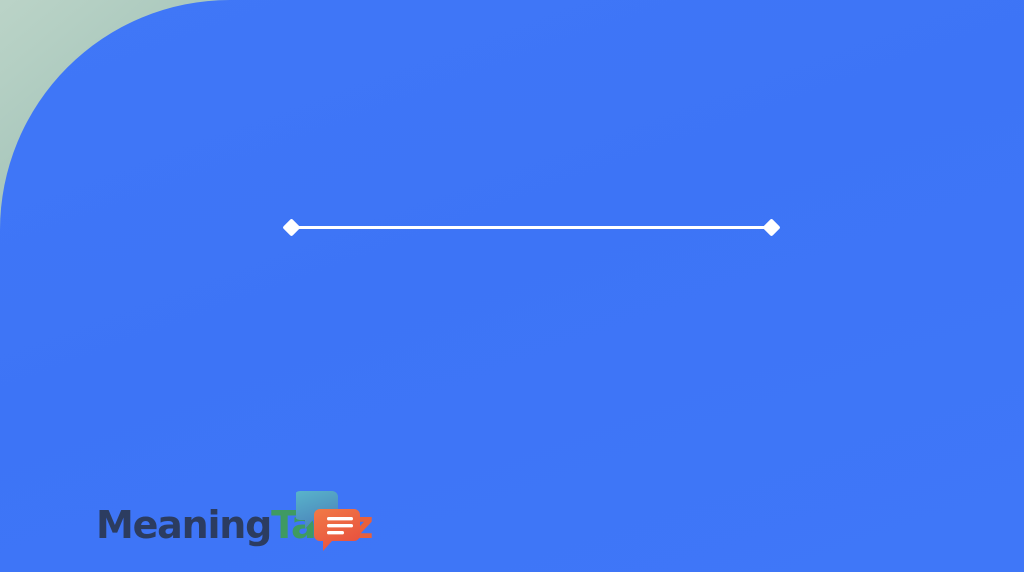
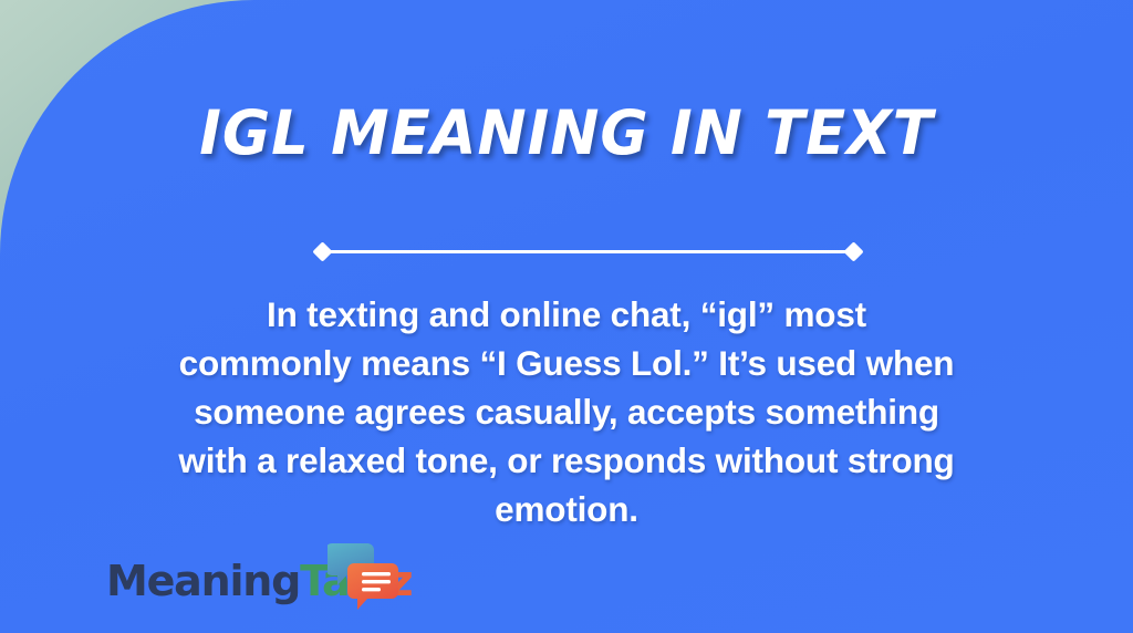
+ IGL MEANING IN TEXT
+ In texting and online chat, “igl” most commonly means “I Guess Lol.” It’s used when someone agrees casually, accepts something with a relaxed tone, or responds without strong emotion.
  MeaningTa z
